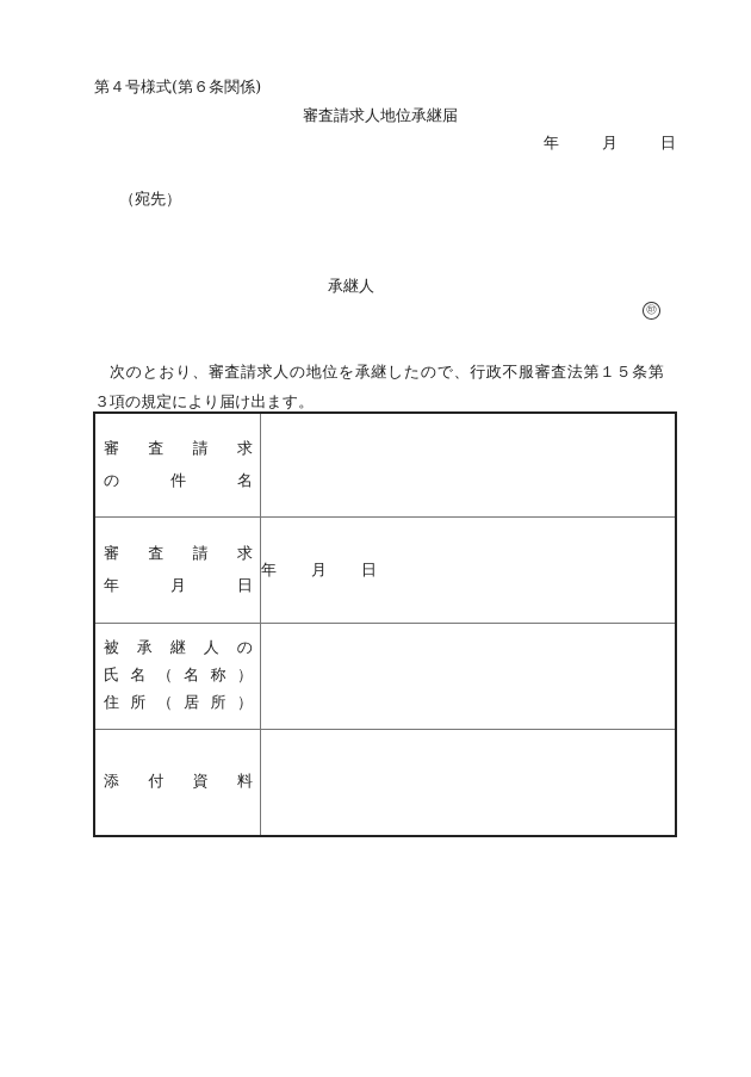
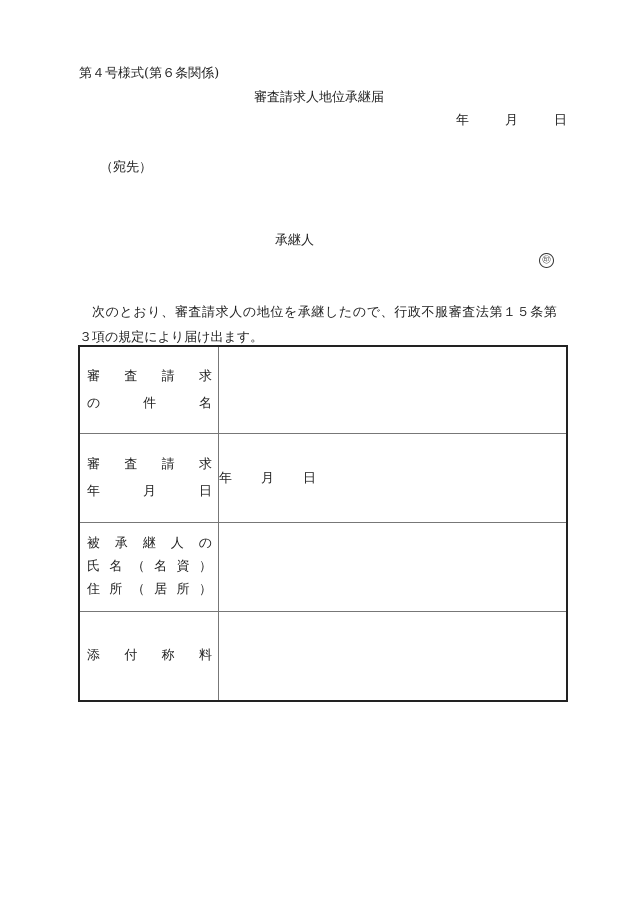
  第４号様式(第６条関係)
  審査請求人地位承継届
  年 月 日
  （宛先）
  承継人
  ㊞
  次のとおり、審査請求人の地位を承継したので、行政不服審査法第１５条第
  ３項の規定により届け出ます。
  審 査 請 求 の 件 名
  審 査 請 求 年 月 日	年 月 日
- 被 承 継 人 の 氏 名 （ 名 称 ） 住 所 （ 居 所 ）
+ 被 承 継 人 の 氏 名 （ 名 資 ） 住 所 （ 居 所 ）
- 添 付 資 料
+ 添 付 称 料
